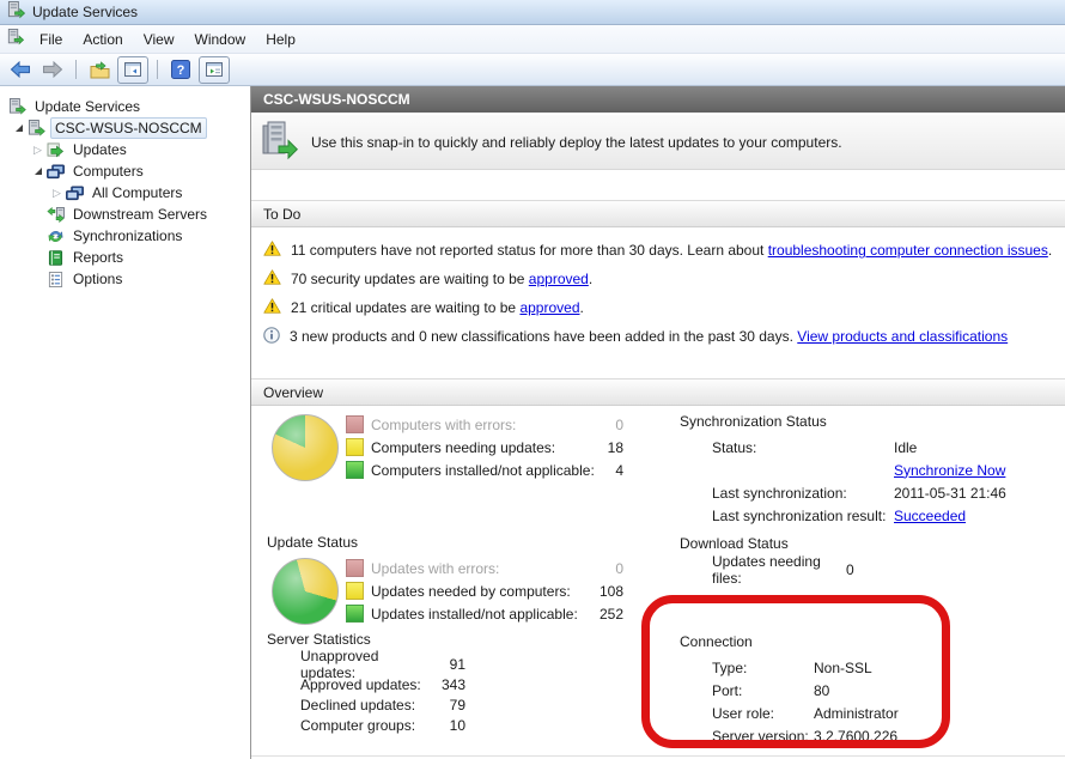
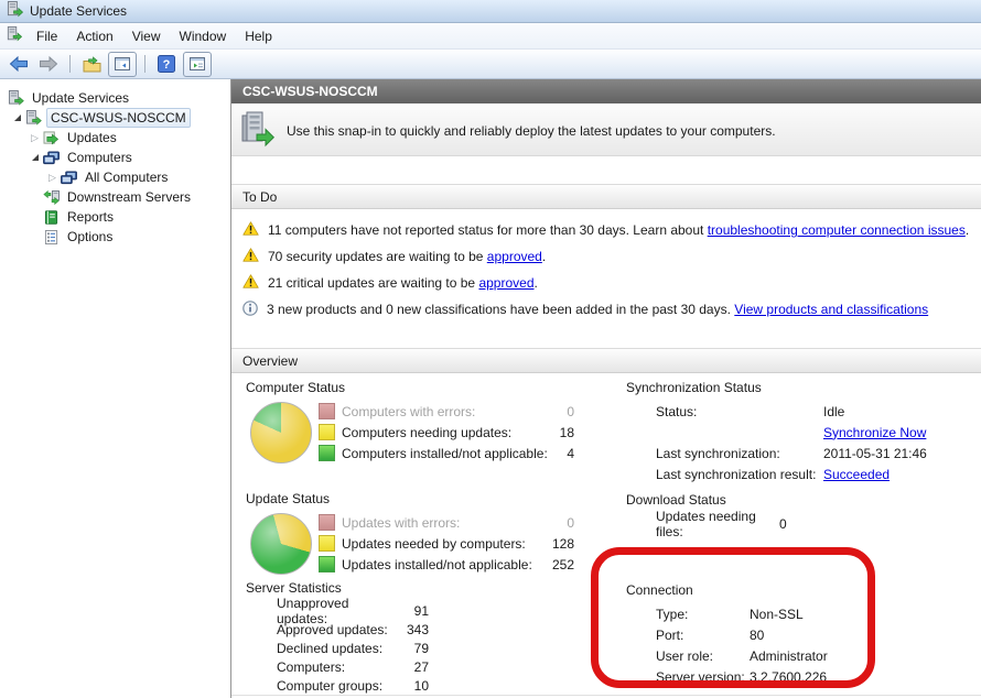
  Update Services
  File
  Action
  View
  Window
  Help
  ?
  Update Services
  CSC-WSUS-NOSCCM
  ▷
  Updates
  Computers
  ▷
  All Computers
  Downstream Servers
- Synchronizations
  Reports
  Options
  CSC-WSUS-NOSCCM
  Use this snap-in to quickly and reliably deploy the latest updates to your computers.
  To Do
  11 computers have not reported status for more than 30 days. Learn about troubleshooting computer connection issues.
  70 security updates are waiting to be approved.
  21 critical updates are waiting to be approved.
  3 new products and 0 new classifications have been added in the past 30 days. View products and classifications
  Overview
+ Computer Status
  Computers with errors:
  0
  Computers needing updates:
  18
  Computers installed/not applicable:
  4
  Update Status
  Updates with errors:
  0
  Updates needed by computers:
- 108
+ 128
  Updates installed/not applicable:
  252
  Server Statistics
  Unapproved updates:
  91
  Approved updates:
  343
  Declined updates:
  79
+ Computers:
+ 27
  Computer groups:
  10
  Synchronization Status
  Status:
  Idle
  Synchronize Now
  Last synchronization:
  2011-05-31 21:46
  Last synchronization result:
  Succeeded
  Download Status
  Updates needing files:
  0
  Connection
  Type:
  Non-SSL
  Port:
  80
  User role:
  Administrator
  Server version:
  3.2.7600.226
